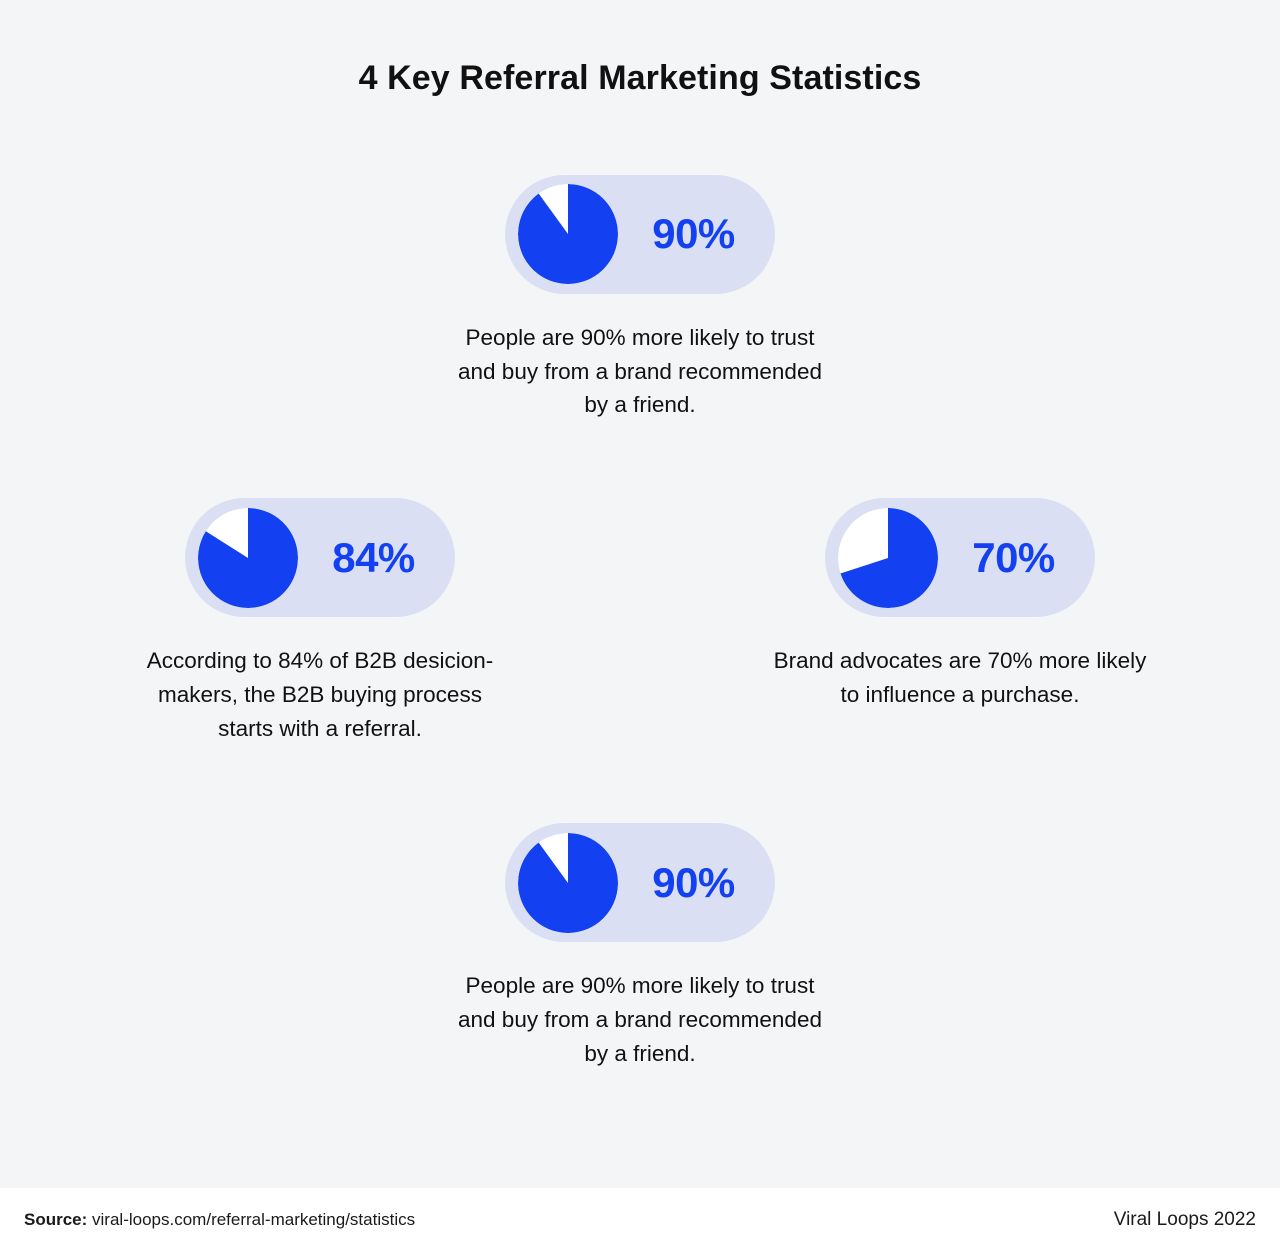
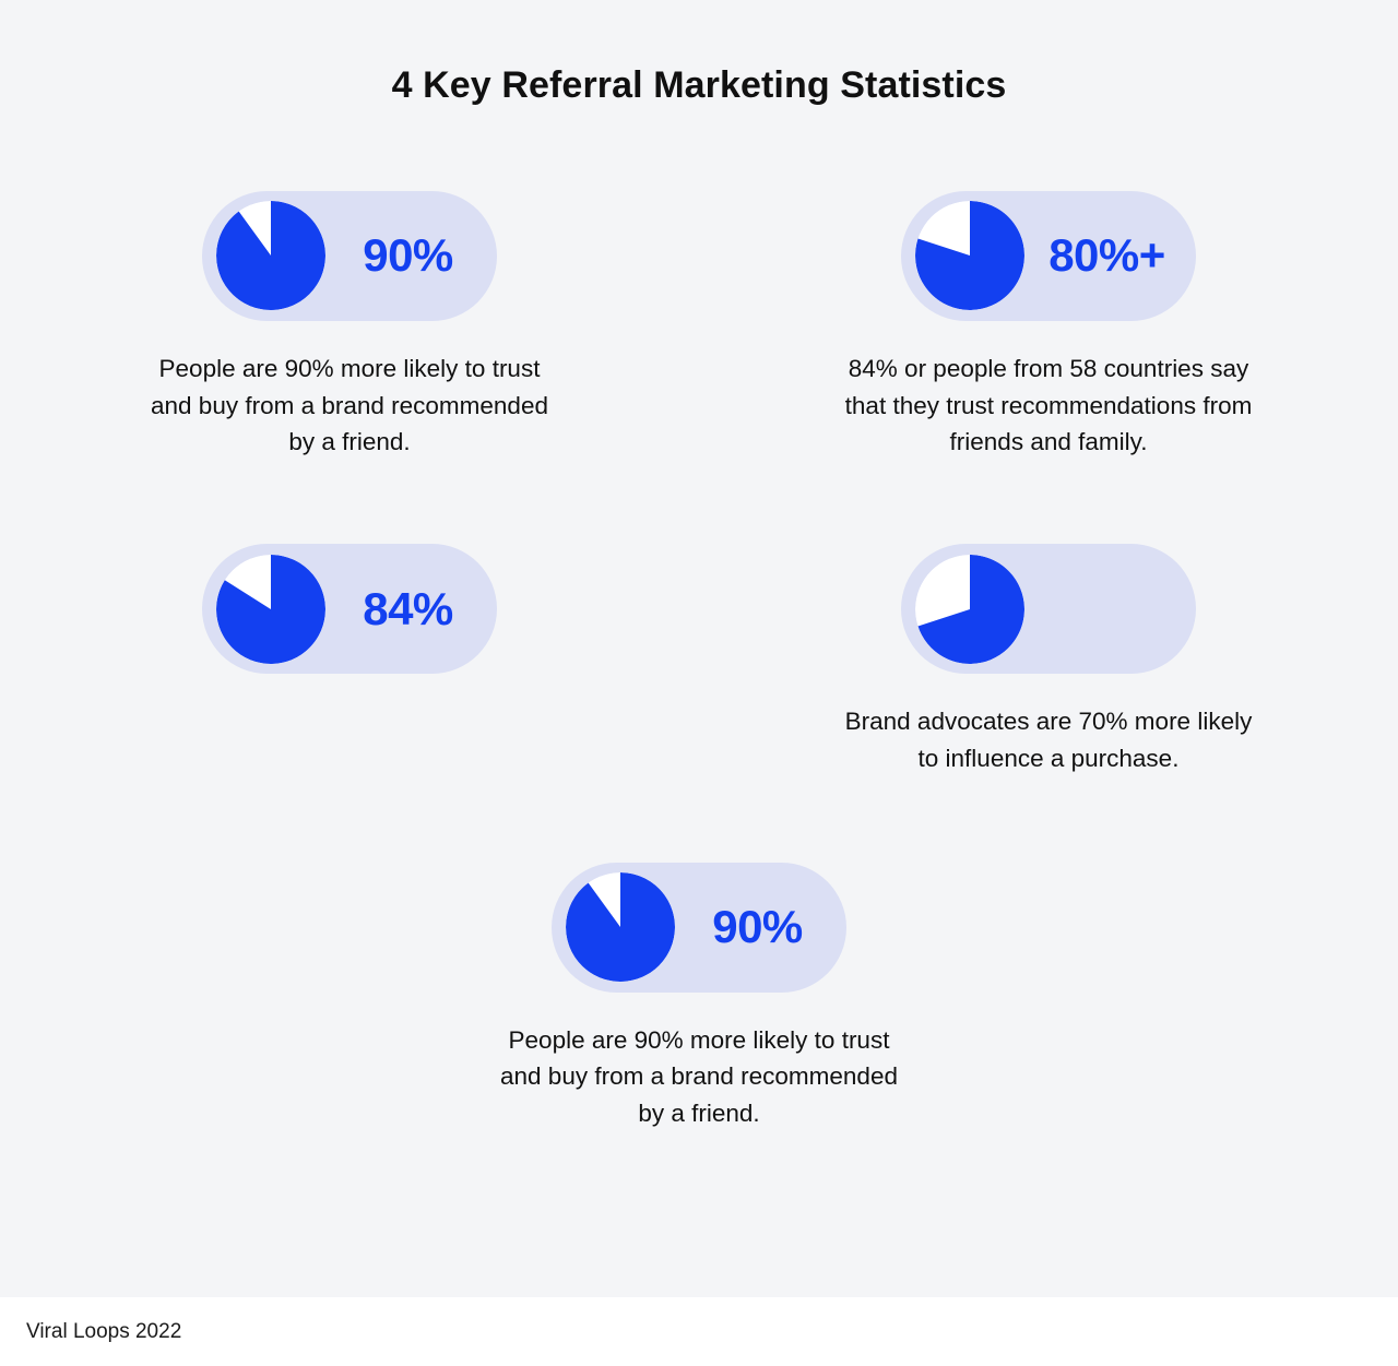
  4 Key Referral Marketing Statistics
  90%
  People are 90% more likely to trust
  and buy from a brand recommended
  by a friend.
+ 80%+
+ 84% or people from 58 countries say
+ that they trust recommendations from
+ friends and family.
  84%
- According to 84% of B2B desicion-
- makers, the B2B buying process
- starts with a referral.
- 70%
  Brand advocates are 70% more likely
  to influence a purchase.
  90%
  People are 90% more likely to trust
  and buy from a brand recommended
  by a friend.
- Source: viral-loops.com/referral-marketing/statistics
  Viral Loops 2022
